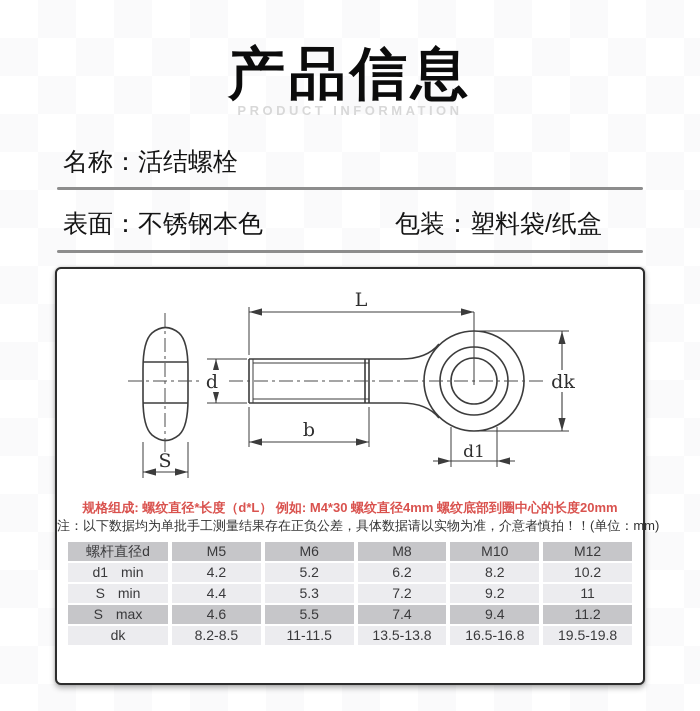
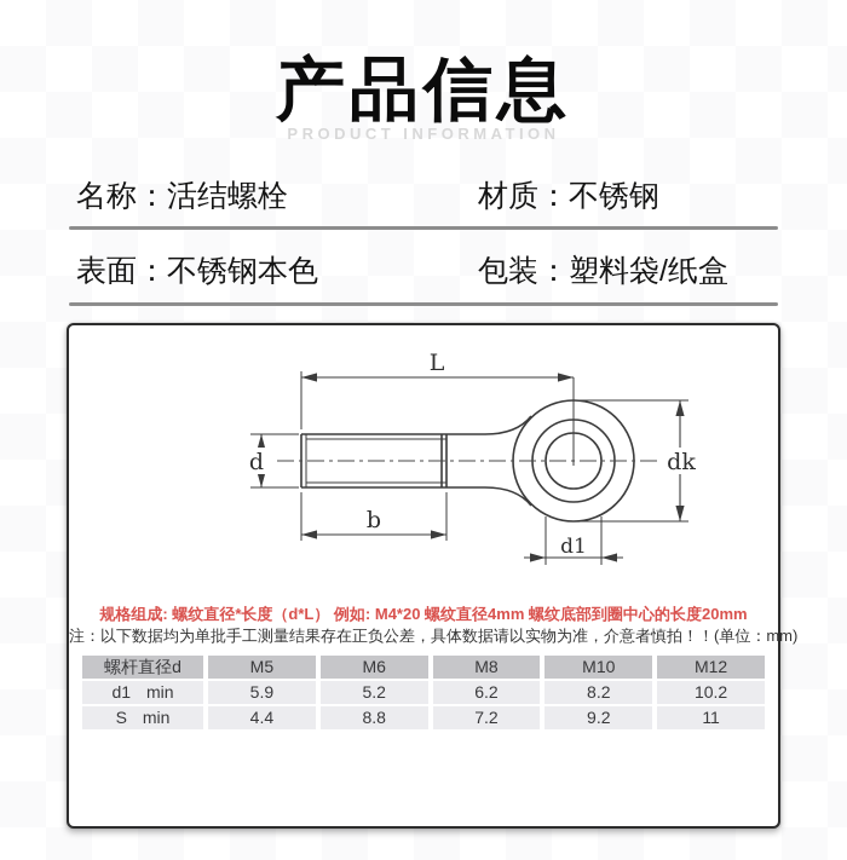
  PRODUCT INFORMATION
  产品信息
  名称：活结螺栓
+ 材质：不锈钢
  表面：不锈钢本色
  包装：塑料袋/纸盒
- S
  L
  d
  b
  d1
  dk
- 规格组成: 螺纹直径*长度（d*L） 例如: M4*30 螺纹直径4mm 螺纹底部到圈中心的长度20mm
+ 规格组成: 螺纹直径*长度（d*L） 例如: M4*20 螺纹直径4mm 螺纹底部到圈中心的长度20mm
  注：以下数据均为单批手工测量结果存在正负公差，具体数据请以实物为准，介意者慎拍！！(单位：mm)
  螺杆直径d	M5	M6	M8	M10	M12
- d1 min	4.2	5.2	6.2	8.2	10.2
+ d1 min	5.9	5.2	6.2	8.2	10.2
- S min	4.4	5.3	7.2	9.2	11
+ S min	4.4	8.8	7.2	9.2	11
- S max	4.6	5.5	7.4	9.4	11.2
- dk	8.2-8.5	11-11.5	13.5-13.8	16.5-16.8	19.5-19.8
